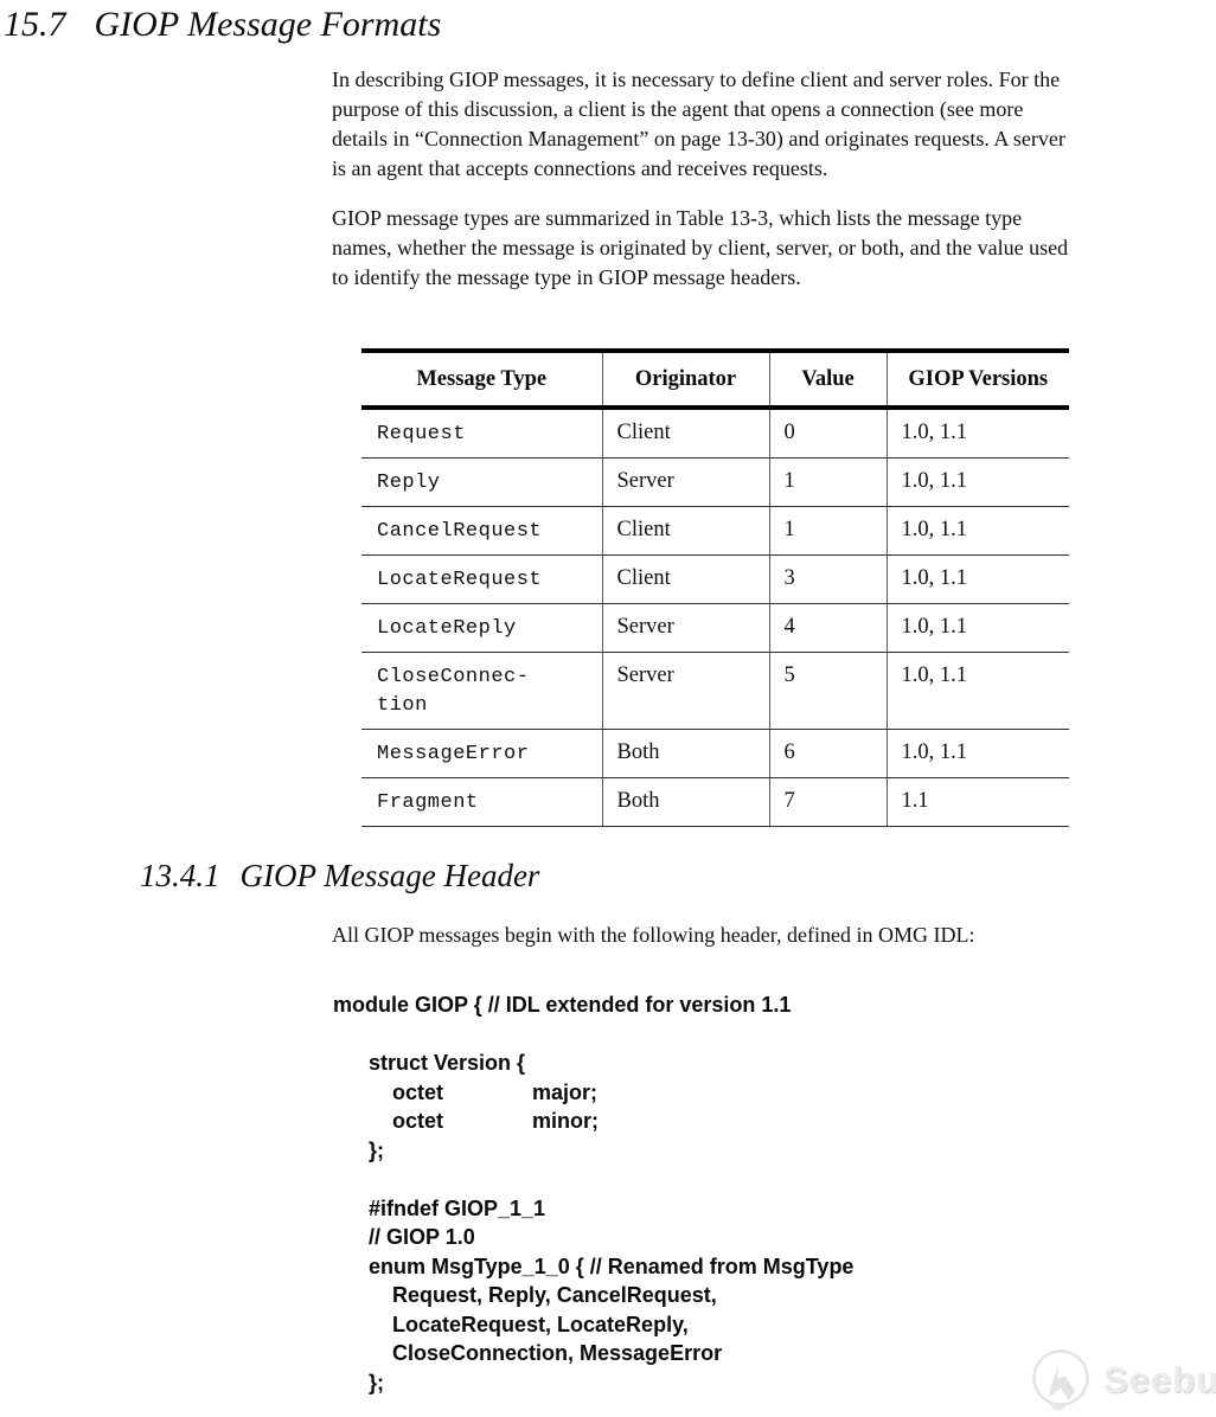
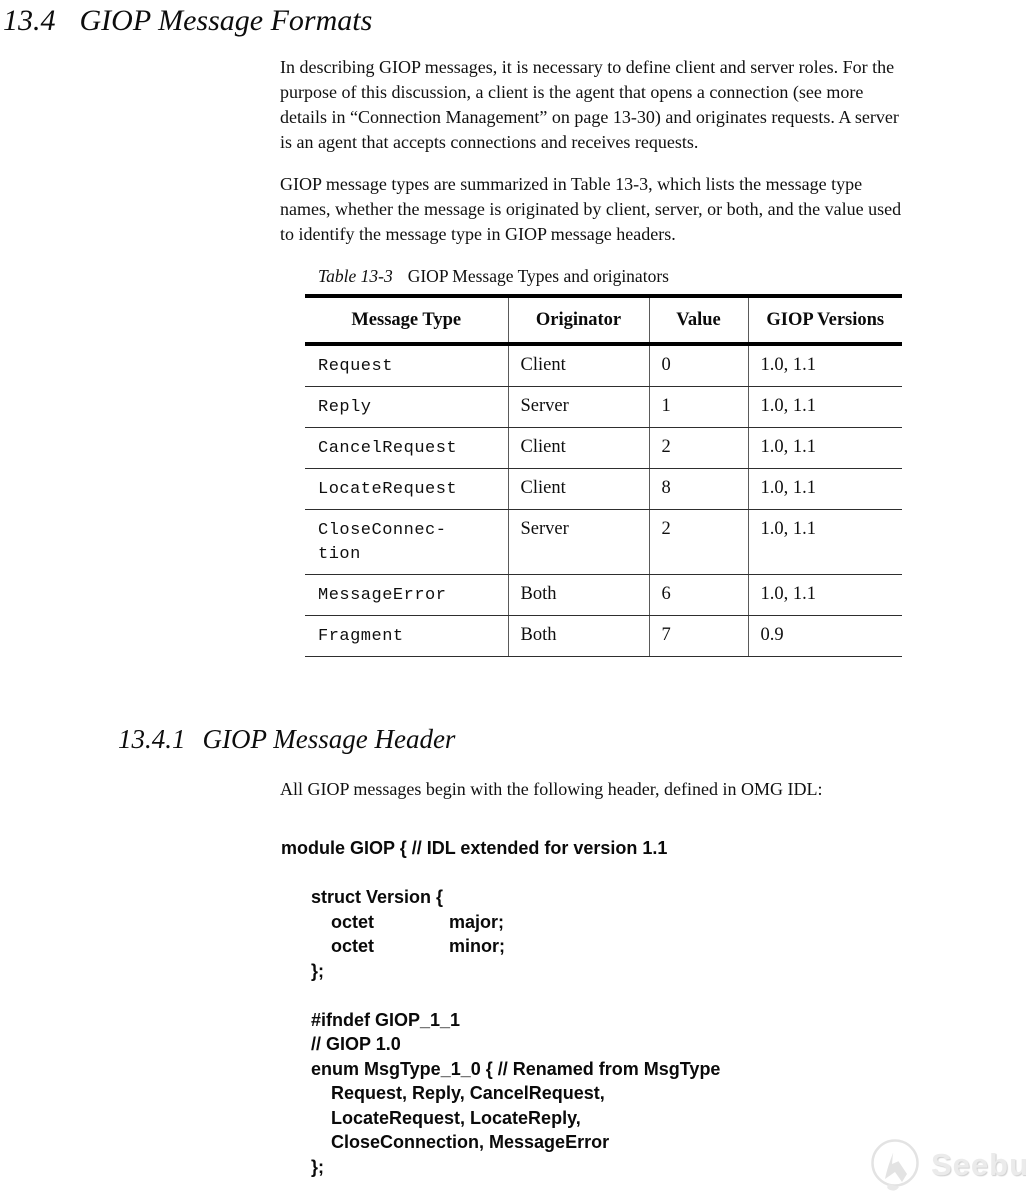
- 15.7 GIOP Message Formats
+ 13.4 GIOP Message Formats
  In describing GIOP messages, it is necessary to define client and server roles. For the
  purpose of this discussion, a client is the agent that opens a connection (see more
  details in “Connection Management” on page 13-30) and originates requests. A server
  is an agent that accepts connections and receives requests.
  GIOP message types are summarized in Table 13-3, which lists the message type
  names, whether the message is originated by client, server, or both, and the value used
  to identify the message type in GIOP message headers.
+ Table 13-3 GIOP Message Types and originators
  Message Type	Originator	Value	GIOP Versions
  Request	Client	0	1.0, 1.1
  Reply	Server	1	1.0, 1.1
- CancelRequest	Client	1	1.0, 1.1
+ CancelRequest	Client	2	1.0, 1.1
- LocateRequest	Client	3	1.0, 1.1
+ LocateRequest	Client	8	1.0, 1.1
- LocateReply	Server	4	1.0, 1.1
- CloseConnec- tion	Server	5	1.0, 1.1
+ CloseConnec- tion	Server	2	1.0, 1.1
  MessageError	Both	6	1.0, 1.1
- Fragment	Both	7	1.1
+ Fragment	Both	7	0.9
  13.4.1 GIOP Message Header
  All GIOP messages begin with the following header, defined in OMG IDL:
  module GIOP { // IDL extended for version 1.1
  struct Version {
  octet major;
  octet minor;
  };
  #ifndef GIOP_1_1
  // GIOP 1.0
  enum MsgType_1_0 { // Renamed from MsgType
  Request, Reply, CancelRequest,
  LocateRequest, LocateReply,
  CloseConnection, MessageError
  };
  Seebu
